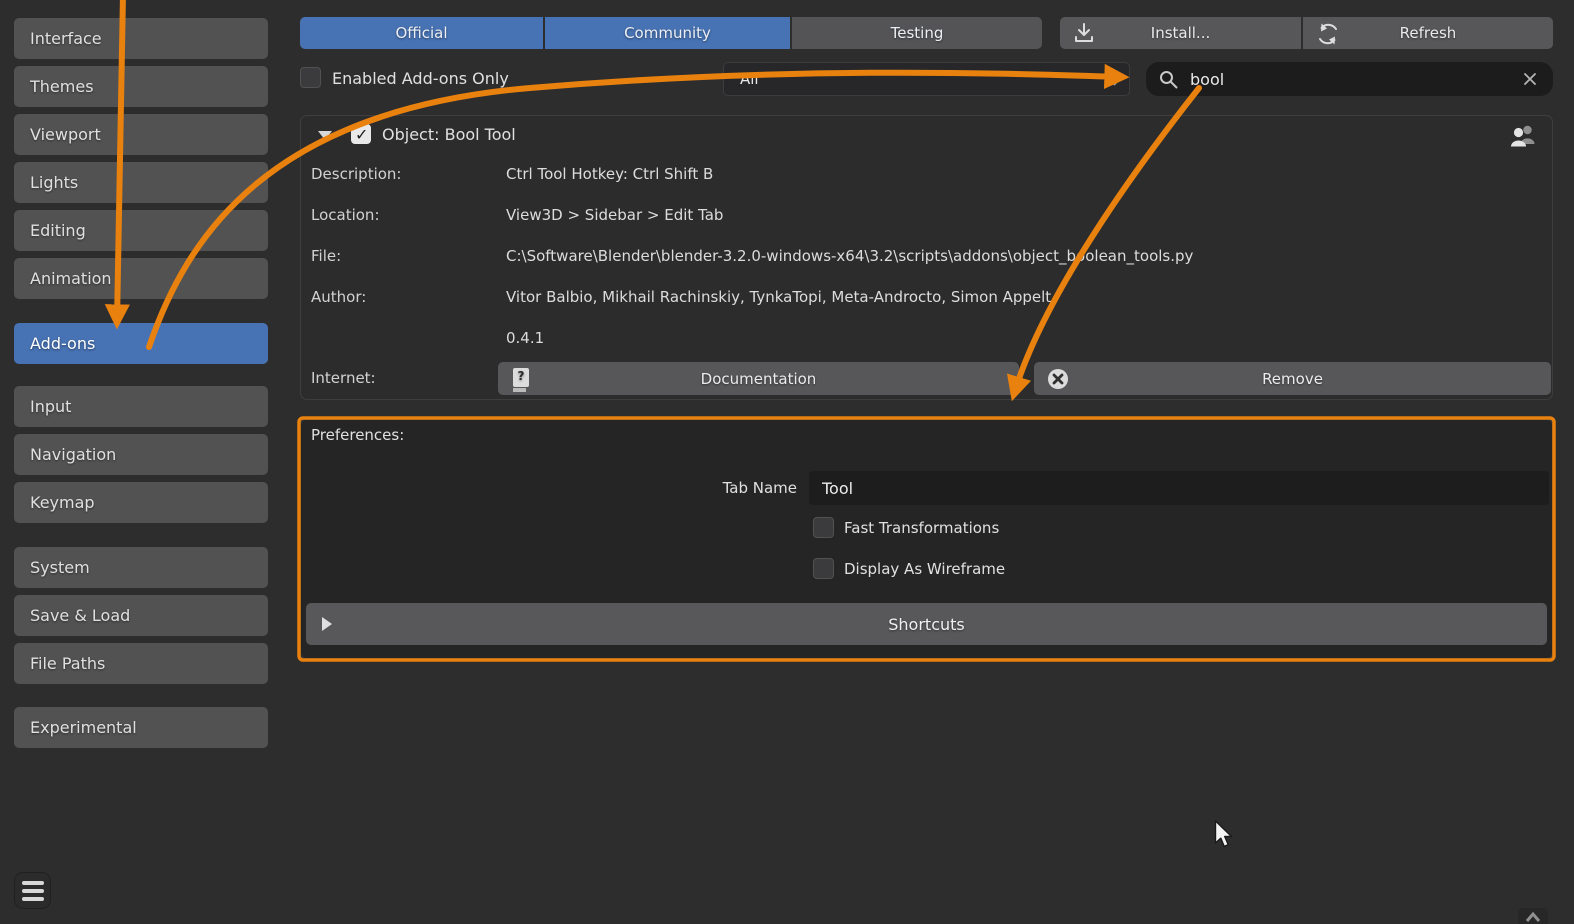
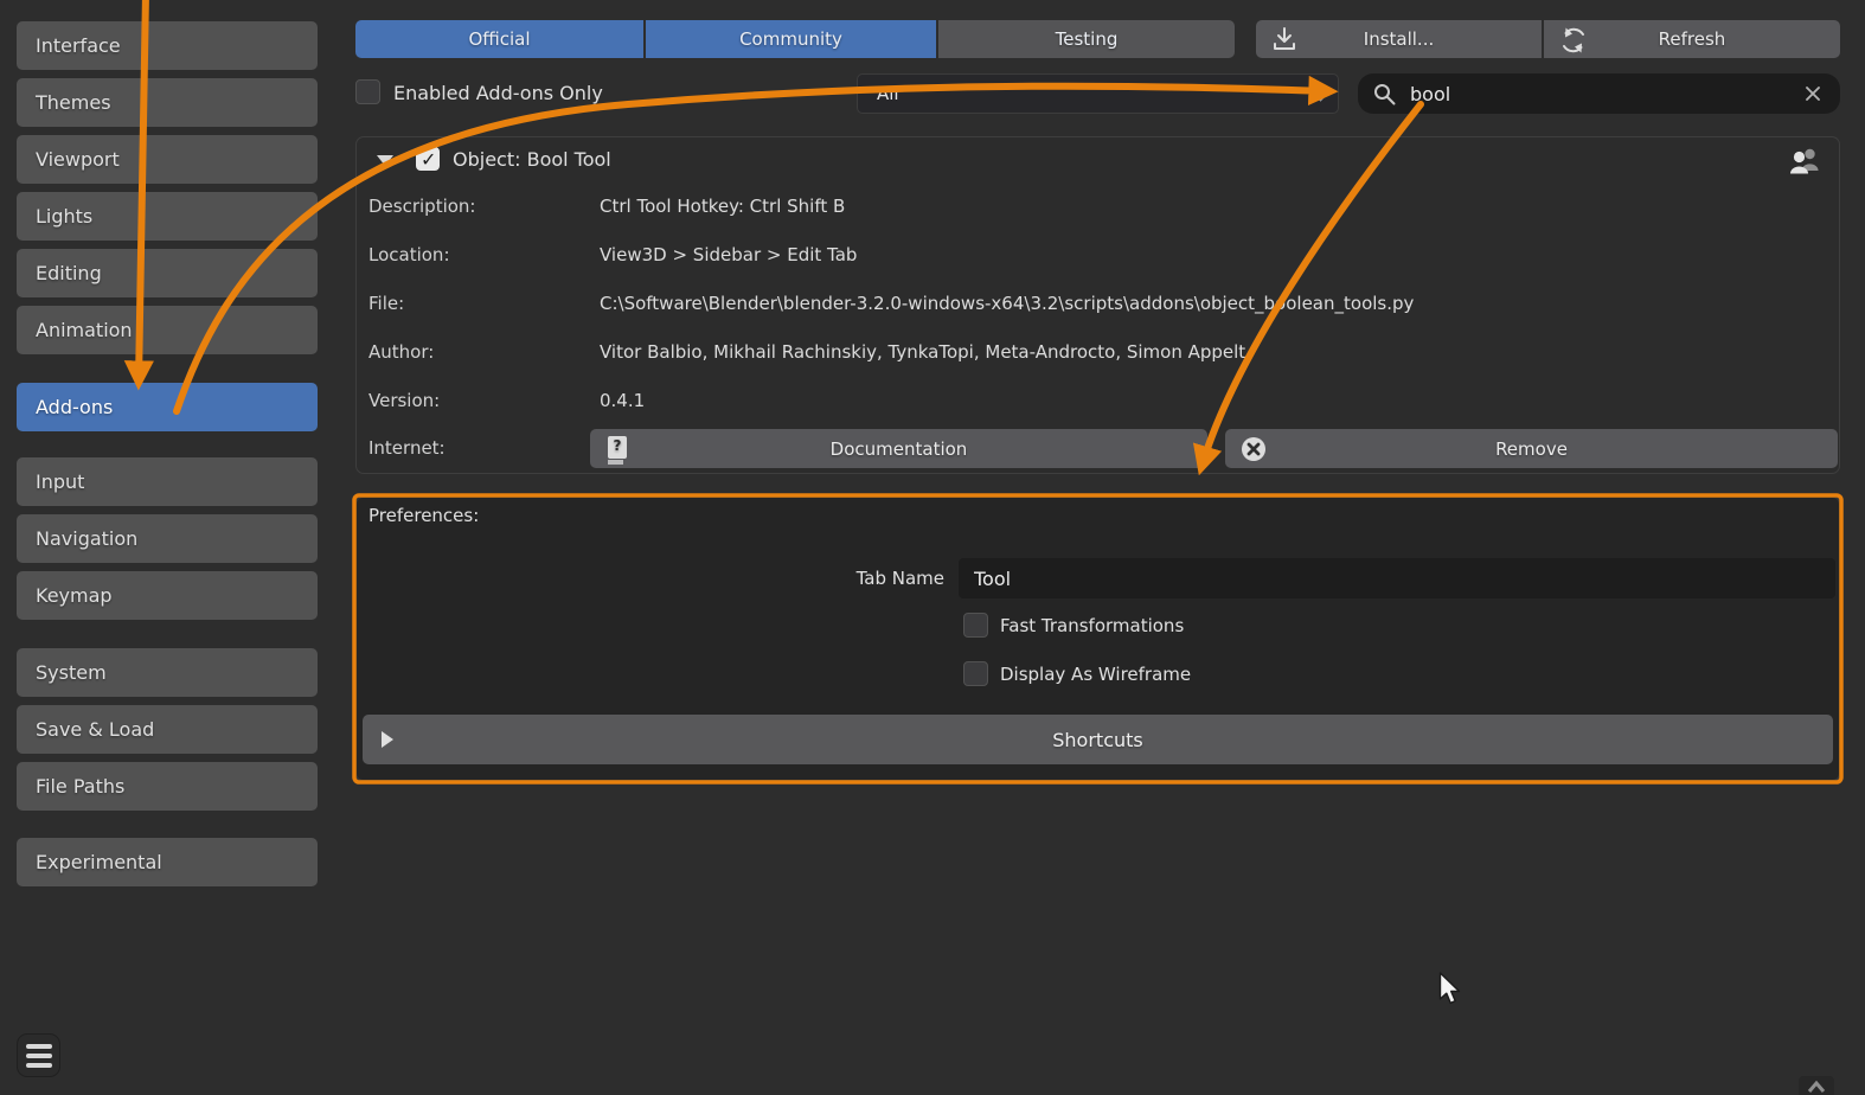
  Interface
  Themes
  Viewport
  Lights
  Editing
  Animation
  Add-ons
  Input
  Navigation
  Keymap
  System
  Save & Load
  File Paths
  Experimental
  Official
  Community
  Testing
  Install...
  Refresh
  Enabled Add-ons Only
  All
  bool
  Object: Bool Tool
  Description:
  Ctrl Tool Hotkey: Ctrl Shift B
  Location:
  View3D > Sidebar > Edit Tab
  File:
  C:\Software\Blender\blender-3.2.0-windows-x64\3.2\scripts\addons\object_bolean_tools.py
  Author:
  Vitor Balbio, Mikhail Rachinskiy, TynkaTopi, Meta-Androcto, Simon Appelt
+ Version:
  0.4.1
  Internet:
  ?
  Documentation
  Remove
  Preferences:
  Tab Name
  Tool
  Fast Transformations
  Display As Wireframe
  Shortcuts
